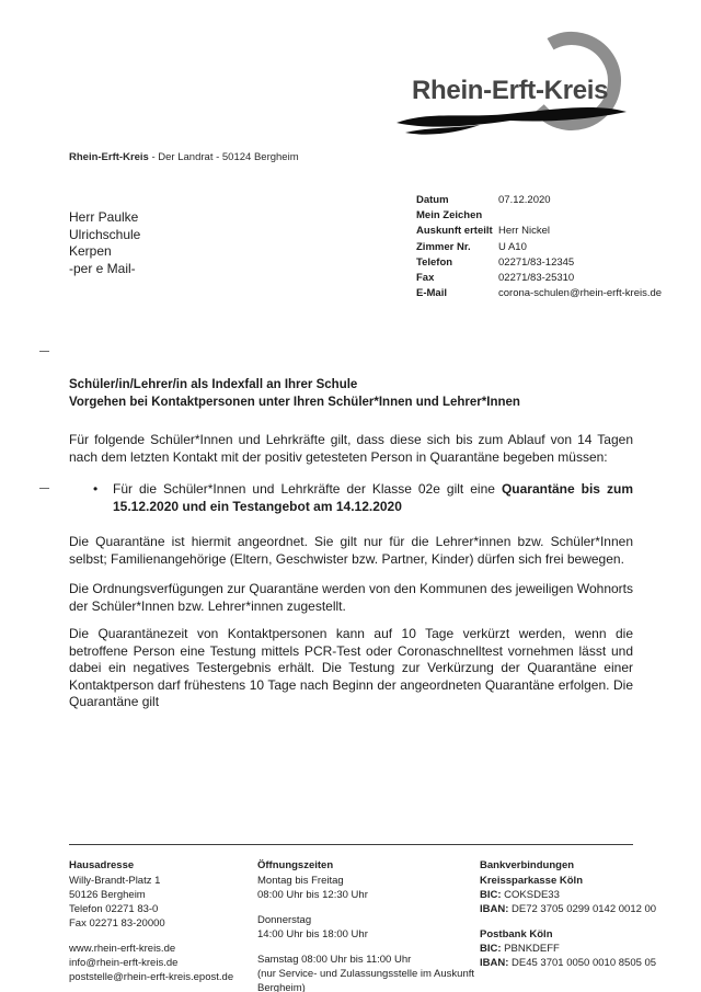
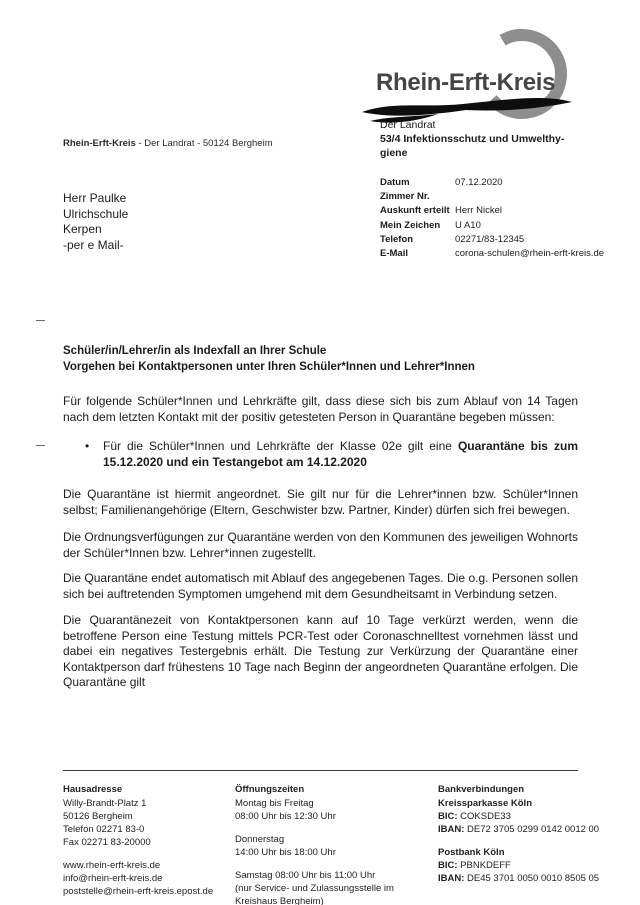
  Rhein-Erft-Kreis
  Rhein-Erft-Kreis - Der Landrat - 50124 Bergheim
  Herr Paulke
  Ulrichschule
  Kerpen
  -per e Mail-
+ Der Landrat
+ 53/4 Infektionsschutz und Umwelthy-giene
  Datum
  07.12.2020
- Mein Zeichen
+ Zimmer Nr.
  Auskunft erteilt
  Herr Nickel
- Zimmer Nr.
+ Mein Zeichen
  U A10
  Telefon
  02271/83-12345
- Fax
- 02271/83-25310
  E-Mail
  corona-schulen@rhein-erft-kreis.de
  Schüler/in/Lehrer/in als Indexfall an Ihrer Schule
  Vorgehen bei Kontaktpersonen unter Ihren Schüler*Innen und Lehrer*Innen
  Für folgende Schüler*Innen und Lehrkräfte gilt, dass diese sich bis zum Ablauf von 14 Tagen nach dem letzten Kontakt mit der positiv getesteten Person in Quarantäne begeben müssen:
  •
  Für die Schüler*Innen und Lehrkräfte der Klasse 02e gilt eine Quarantäne bis zum 15.12.2020 und ein Testangebot am 14.12.2020
  Die Quarantäne ist hiermit angeordnet. Sie gilt nur für die Lehrer*innen bzw. Schüler*Innen selbst; Familienangehörige (Eltern, Geschwister bzw. Partner, Kinder) dürfen sich frei bewegen.
  Die Ordnungsverfügungen zur Quarantäne werden von den Kommunen des jeweiligen Wohnorts der Schüler*Innen bzw. Lehrer*innen zugestellt.
+ Die Quarantäne endet automatisch mit Ablauf des angegebenen Tages. Die o.g. Personen sollen sich bei auftretenden Symptomen umgehend mit dem Gesundheitsamt in Verbindung setzen.
  Die Quarantänezeit von Kontaktpersonen kann auf 10 Tage verkürzt werden, wenn die betroffene Person eine Testung mittels PCR-Test oder Coronaschnelltest vornehmen lässt und dabei ein negatives Testergebnis erhält. Die Testung zur Verkürzung der Quarantäne einer Kontaktperson darf frühestens 10 Tage nach Beginn der angeordneten Quarantäne erfolgen. Die Quarantäne gilt
  Hausadresse
  Willy-Brandt-Platz 1
  50126 Bergheim
  Telefon 02271 83-0
  Fax 02271 83-20000
  www.rhein-erft-kreis.de
  info@rhein-erft-kreis.de
  poststelle@rhein-erft-kreis.epost.de
  Öffnungszeiten
  Montag bis Freitag
  08:00 Uhr bis 12:30 Uhr
  Donnerstag
  14:00 Uhr bis 18:00 Uhr
  Samstag 08:00 Uhr bis 11:00 Uhr
- (nur Service- und Zulassungsstelle im Auskunft Bergheim)
+ (nur Service- und Zulassungsstelle im Kreishaus Bergheim)
  Bankverbindungen
  Kreissparkasse Köln
  BIC: COKSDE33
  IBAN: DE72 3705 0299 0142 0012 00
  Postbank Köln
  BIC: PBNKDEFF
  IBAN: DE45 3701 0050 0010 8505 05
